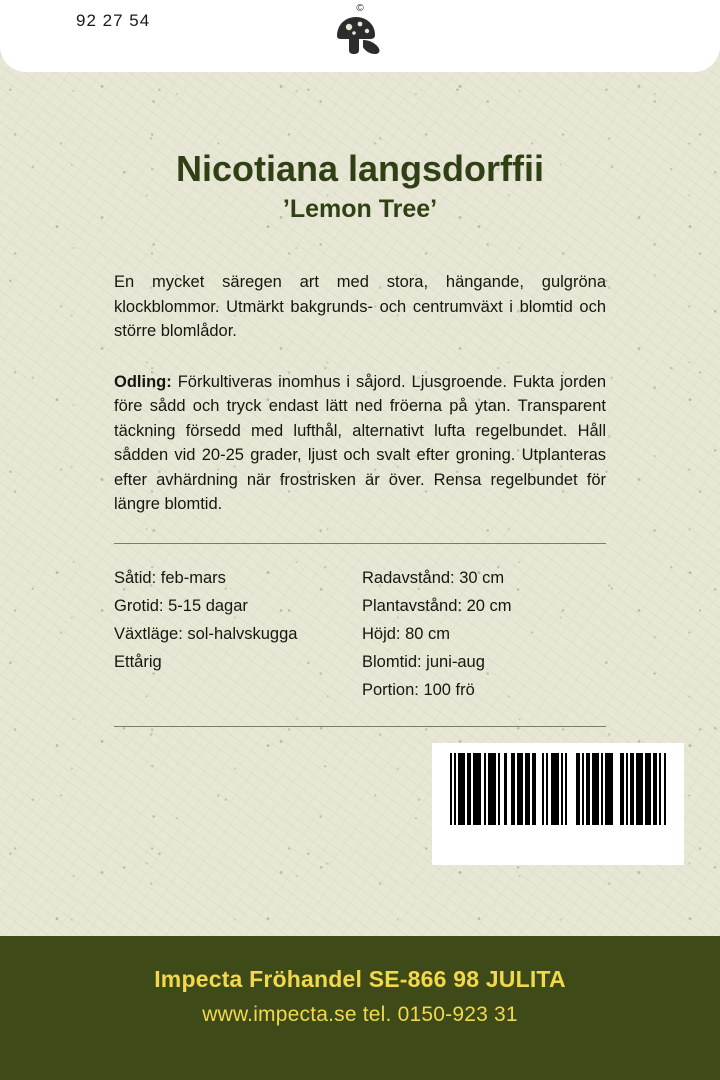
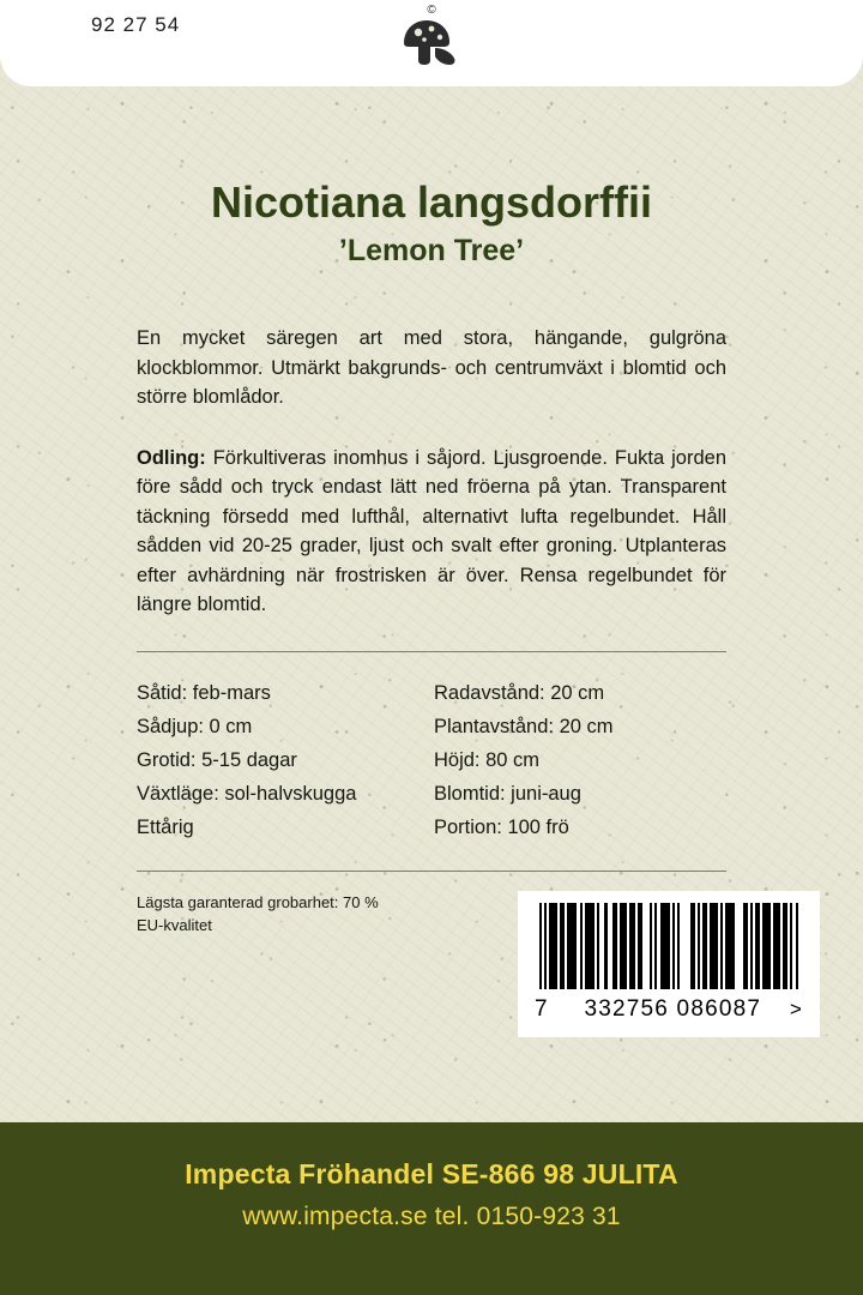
  92 27 54
  ©
  Nicotiana langsdorffii
  ’Lemon Tree’
  En mycket säregen art med stora, hängande, gulgröna klockblommor. Utmärkt bakgrunds- och centrumväxt i blomtid och större blomlådor.
  Odling: Förkultiveras inomhus i såjord. Ljusgroende. Fukta jorden före sådd och tryck endast lätt ned fröerna på ytan. Transparent täckning försedd med lufthål, alternativt lufta regelbundet. Håll sådden vid 20-25 grader, ljust och svalt efter groning. Utplanteras efter avhärdning när frostrisken är över. Rensa regelbundet för längre blomtid.
  Såtid: feb-mars
+ Sådjup: 0 cm
  Grotid: 5-15 dagar
  Växtläge: sol-halvskugga
  Ettårig
- Radavstånd: 30 cm
+ Radavstånd: 20 cm
  Plantavstånd: 20 cm
  Höjd: 80 cm
  Blomtid: juni-aug
  Portion: 100 frö
+ Lägsta garanterad grobarhet: 70 %
+ EU-kvalitet
+ 7
+ 332756 086087
+ >
  Impecta Fröhandel SE-866 98 JULITA
  www.impecta.se tel. 0150-923 31
